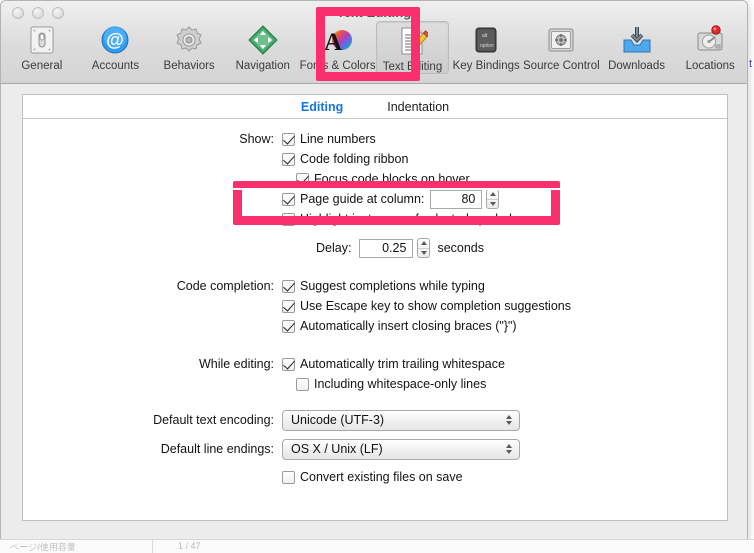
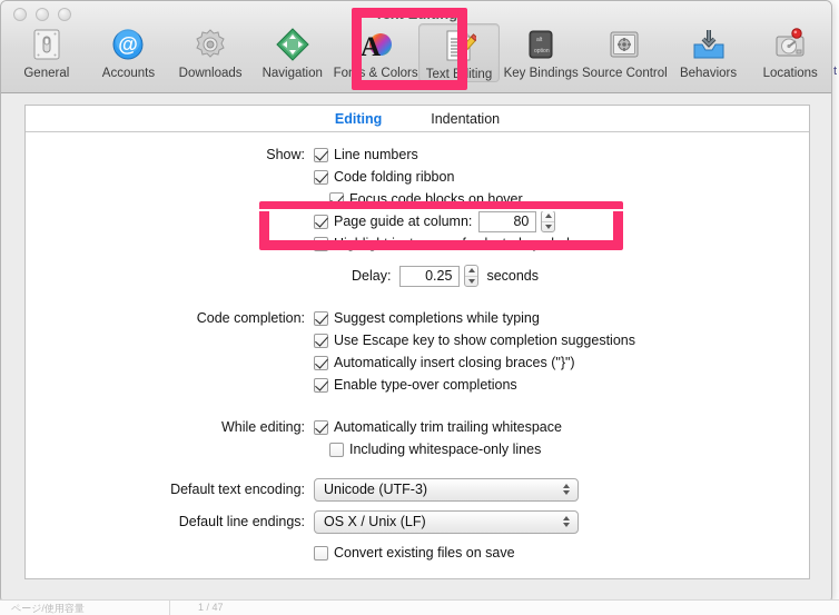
  t
  Text Editing
  General
  @
  Accounts
- Behaviors
+ Downloads
  Navigation
  A
  Fonts & Colors
  Text Editing
  Key Bindings
  Source Control
- Downloads
+ Behaviors
  Locations
  Editing
  Indentation
  Show:
  Line numbers
  Code folding ribbon
  Focus code blocks on hover
  Delay:
  0.25
  seconds
  Code completion:
  Suggest completions while typing
  Use Escape key to show completion suggestions
  Automatically insert closing braces ("}")
+ Enable type-over completions
  While editing:
  Automatically trim trailing whitespace
  Including whitespace-only lines
  Default text encoding:
  Unicode (UTF-3)
  Default line endings:
  OS X / Unix (LF)
  Convert existing files on save
  ページ/使用容量
  1 / 47
